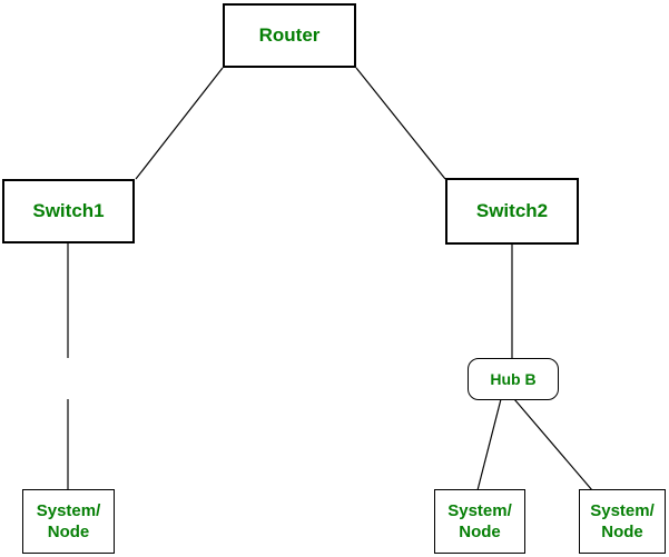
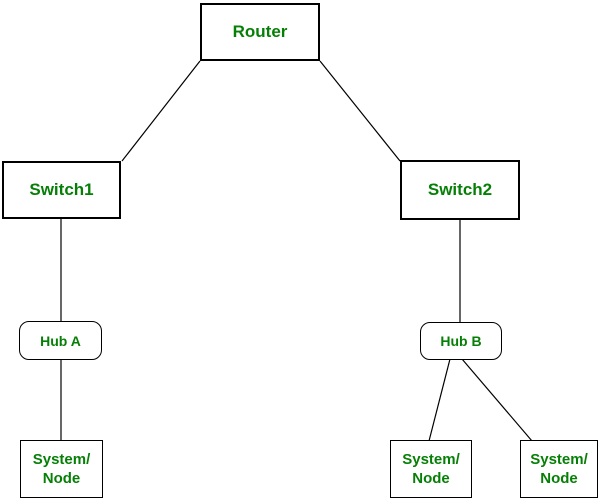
  Router
  Switch1
  Switch2
+ Hub A
  Hub B
  System/
  Node
  System/
  Node
  System/
  Node
